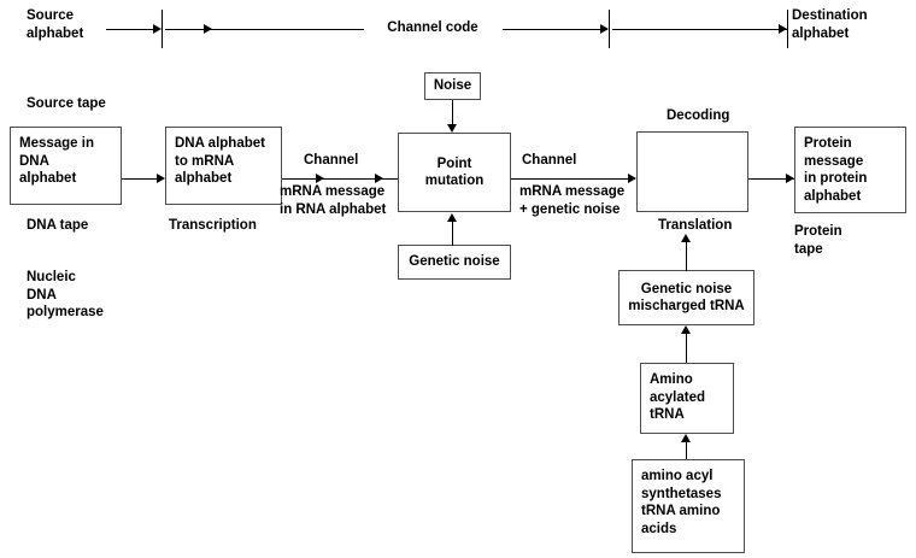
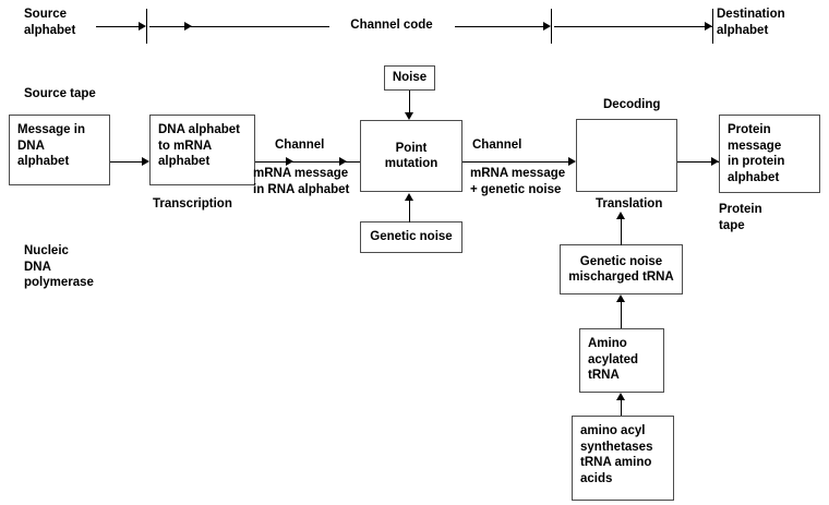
  Source
  alphabet
  Channel code
  Destination
  alphabet
  Source tape
  Decoding
  Message in
  DNA
  alphabet
  DNA alphabet
  to mRNA
  alphabet
  Noise
  Point
  mutation
  Genetic noise
  Protein
  message
  in protein
  alphabet
  Genetic noise
  mischarged tRNA
  Amino
  acylated
  tRNA
  amino acyl
  synthetases
  tRNA amino
  acids
- DNA tape
  Transcription
  Nucleic
  DNA
  polymerase
  Translation
  Protein
  tape
  Channel
  mRNA message
  in RNA alphabet
  Channel
  mRNA message
  + genetic noise
